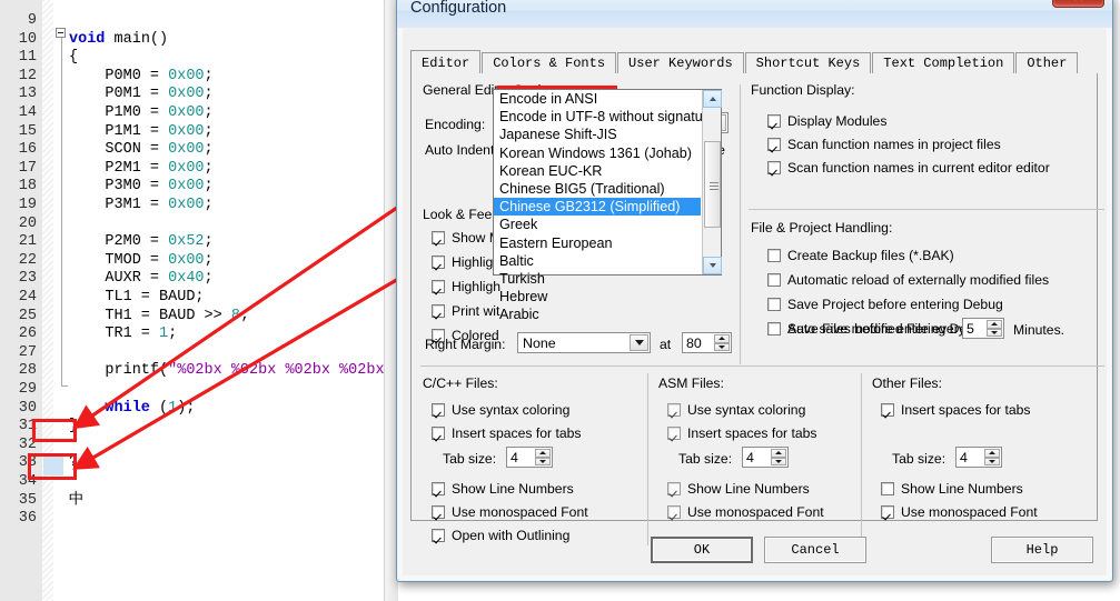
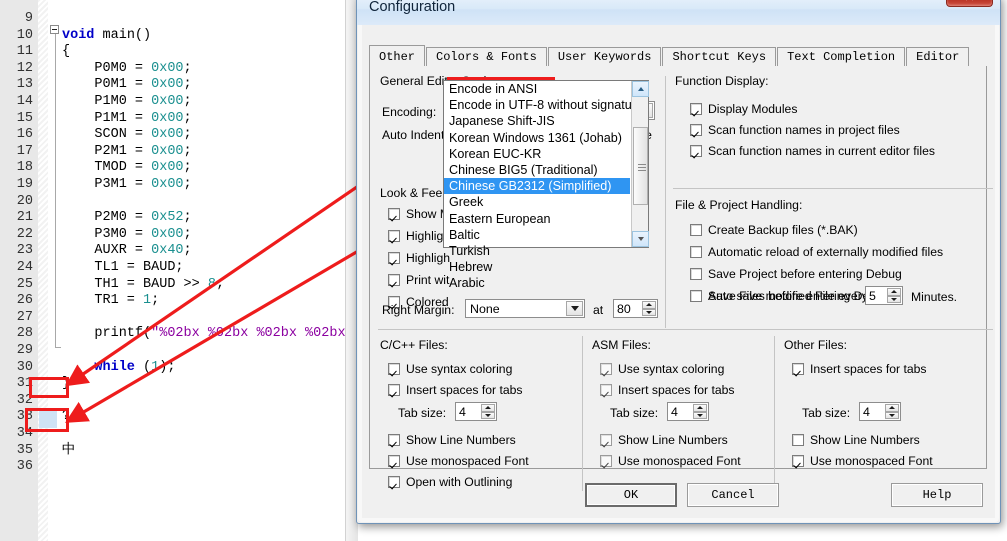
  9
  10
  void main()
  11
  {
  12
  P0M0 = 0x00;
  13
  P0M1 = 0x00;
  14
  P1M0 = 0x00;
  15
  P1M1 = 0x00;
  16
  SCON = 0x00;
  17
  P2M1 = 0x00;
  18
- P3M0 = 0x00;
+ TMOD = 0x00;
  19
  P3M1 = 0x00;
  20
  21
  P2M0 = 0x52;
  22
- TMOD = 0x00;
+ P3M0 = 0x00;
  23
  AUXR = 0x40;
  24
  TL1 = BAUD;
  25
  TH1 = BAUD >> 8;
  26
  TR1 = 1;
  27
  28
  printf("%02bx %2bx %02bx %02bx
  29
  30
  while (1 ;
  31
  }
  32
  33
  ?
  34
  35
  中
  36
  Configuration
- Editor
+ Other
  Colors & Fonts
  User Keywords
  Shortcut Keys
  Text Completion
- Other
+ Editor
  Encoding:
  Auto Inden
  Look & Fee
  Show
  Highlig
  Highligh
  Print wit
  Colored
  Right Margin:
  None
  at
  80
  Function Display:
  Display Modules
  Scan function names in project files
- Scan function names in current editor editor
+ Scan function names in current editor files
  File & Project Handling:
  Create Backup files (*.BAK)
  Automatic reload of externally modified files
  Save Project before entering Debug
  Save Files before entering D
  Auto save modified File ever
  5
  Minutes.
  C/C++ Files:
  Use syntax coloring
  Insert spaces for tabs
  Tab size:
  4
  Show Line Numbers
  Use monospaced Font
  Open with Outlining
  ASM Files:
  Use syntax coloring
  Insert spaces for tabs
  Tab size:
  4
  Show Line Numbers
  Use monospaced Font
  Other Files:
  Insert spaces for tabs
  Tab size:
  4
  Show Line Numbers
  Use monospaced Font
  Encode in ANSI
  Encode in UTF-8 without signatu
  Japanese Shift-JIS
  Korean Windows 1361 (Johab)
  Korean EUC-KR
  Chinese BIG5 (Traditional)
  Chinese GB2312 (Simplified)
  Greek
  Eastern European
  Baltic
  Turkish
  Hebrew
  Arabic
  OK
  Cancel
  Help
